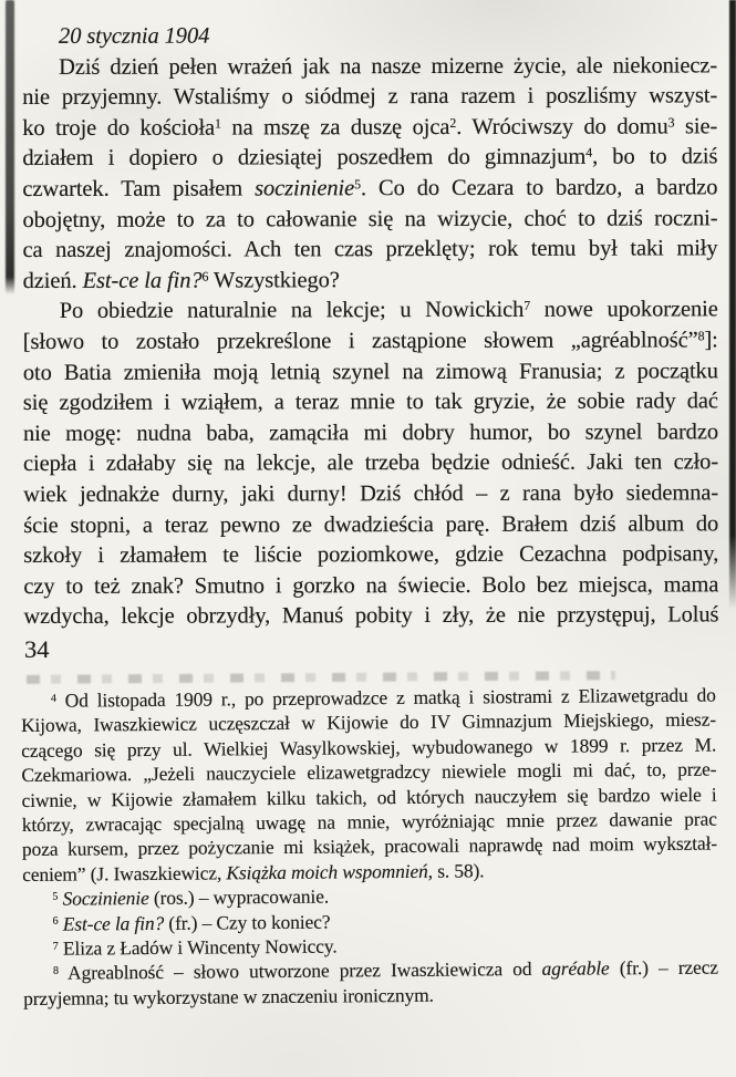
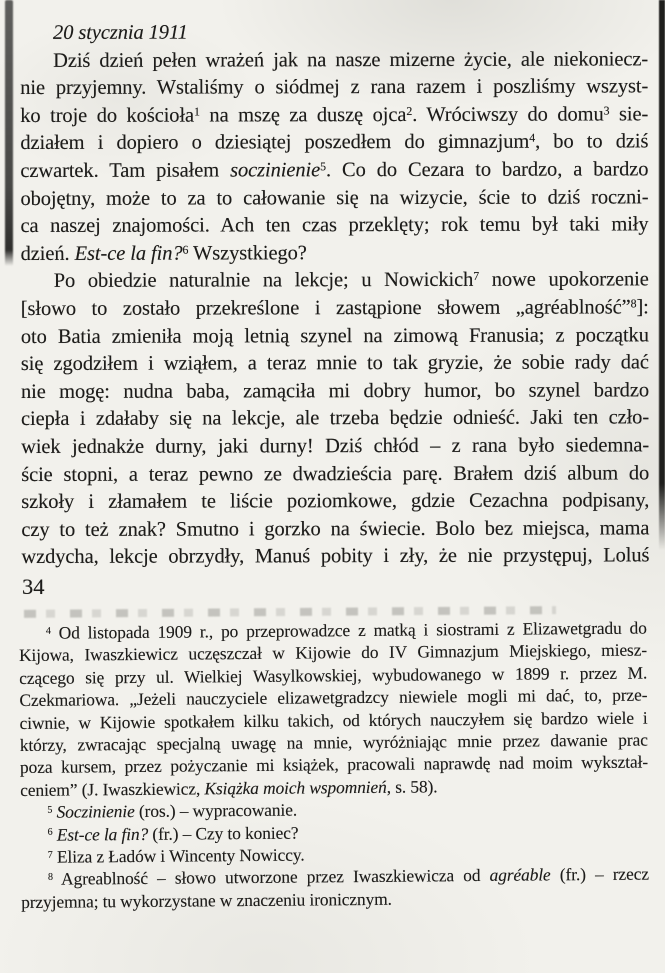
- 20 stycznia 1904
+ 20 stycznia 1911
  Dziś dzień pełen wrażeń jak na nasze mizerne życie, ale niekoniecz-
  nie przyjemny. Wstaliśmy o siódmej z rana razem i poszliśmy wszyst-
  ko troje do kościoła1 na mszę za duszę ojca2. Wróciwszy do domu3 sie-
  działem i dopiero o dziesiątej poszedłem do gimnazjum4, bo to dziś
  czwartek. Tam pisałem soczinienie5. Co do Cezara to bardzo, a bardzo
- obojętny, może to za to całowanie się na wizycie, choć to dziś roczni-
+ obojętny, może to za to całowanie się na wizycie, ście to dziś roczni-
  ca naszej znajomości. Ach ten czas przeklęty; rok temu był taki miły
  dzień. Est-ce la fin?6 Wszystkiego?
  Po obiedzie naturalnie na lekcje; u Nowickich7 nowe upokorzenie
  [słowo to zostało przekreślone i zastąpione słowem „agréablność”8]:
  oto Batia zmieniła moją letnią szynel na zimową Franusia; z początku
  się zgodziłem i wziąłem, a teraz mnie to tak gryzie, że sobie rady dać
  nie mogę: nudna baba, zamąciła mi dobry humor, bo szynel bardzo
  ciepła i zdałaby się na lekcje, ale trzeba będzie odnieść. Jaki ten czło-
  wiek jednakże durny, jaki durny! Dziś chłód – z rana było siedemna-
  ście stopni, a teraz pewno ze dwadzieścia parę. Brałem dziś album do
  szkoły i złamałem te liście poziomkowe, gdzie Cezachna podpisany,
  czy to też znak? Smutno i gorzko na świecie. Bolo bez miejsca, mama
  wzdycha, lekcje obrzydły, Manuś pobity i zły, że nie przystępuj, Loluś
  34
  4 Od listopada 1909 r., po przeprowadzce z matką i siostrami z Elizawetgradu do
  Kijowa, Iwaszkiewicz uczęszczał w Kijowie do IV Gimnazjum Miejskiego, miesz-
  czącego się przy ul. Wielkiej Wasylkowskiej, wybudowanego w 1899 r. przez M.
  Czekmariowa. „Jeżeli nauczyciele elizawetgradzcy niewiele mogli mi dać, to, prze-
- ciwnie, w Kijowie złamałem kilku takich, od których nauczyłem się bardzo wiele i
+ ciwnie, w Kijowie spotkałem kilku takich, od których nauczyłem się bardzo wiele i
  którzy, zwracając specjalną uwagę na mnie, wyróżniając mnie przez dawanie prac
  poza kursem, przez pożyczanie mi książek, pracowali naprawdę nad moim wykształ-
  ceniem” (J. Iwaszkiewicz, Książka moich wspomnień, s. 58).
  5 Soczinienie (ros.) – wypracowanie.
  6 Est-ce la fin? (fr.) – Czy to koniec?
  7 Eliza z Ładów i Wincenty Nowiccy.
  8 Agreablność – słowo utworzone przez Iwaszkiewicza od agréable (fr.) – rzecz
  przyjemna; tu wykorzystane w znaczeniu ironicznym.
